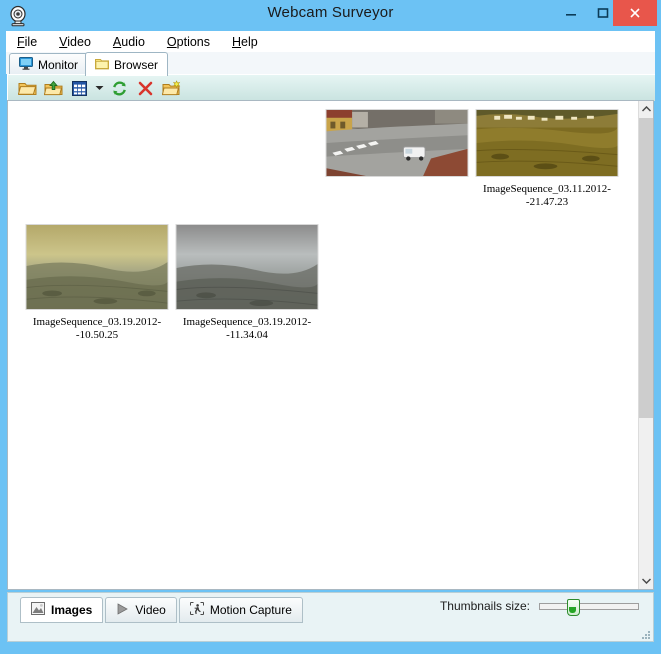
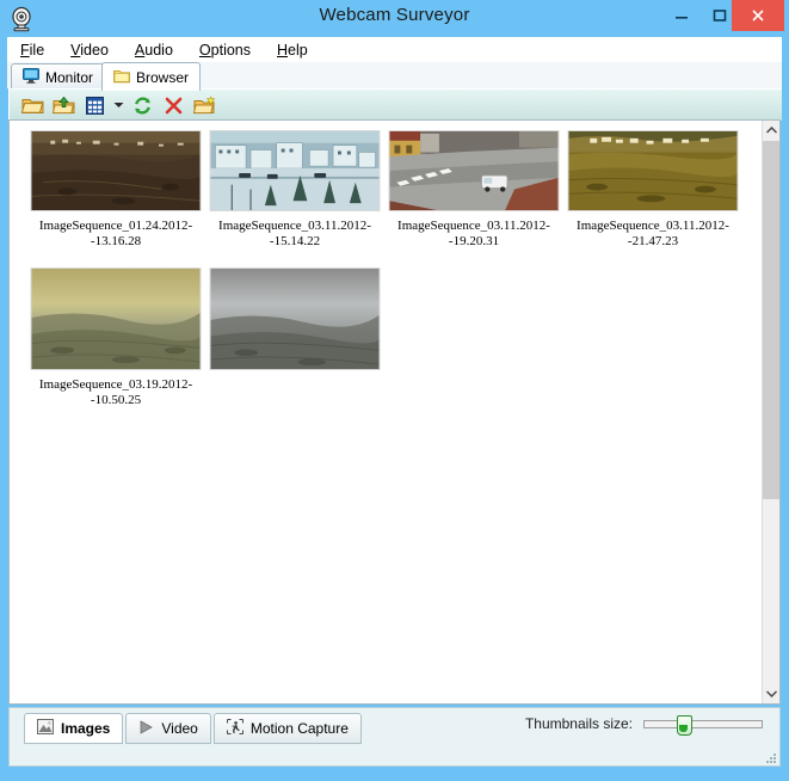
  Webcam Surveyor
  File
  Video
  Audio
  Options
  Help
  Monitor
  Browser
+ ImageSequence_01.24.2012--13.16.28
+ ImageSequence_03.11.2012--15.14.22
+ ImageSequence_03.11.2012--19.20.31
  ImageSequence_03.11.2012--21.47.23
  ImageSequence_03.19.2012--10.50.25
- ImageSequence_03.19.2012--11.34.04
  Images
  Video
  Motion Capture
  Thumbnails size:
